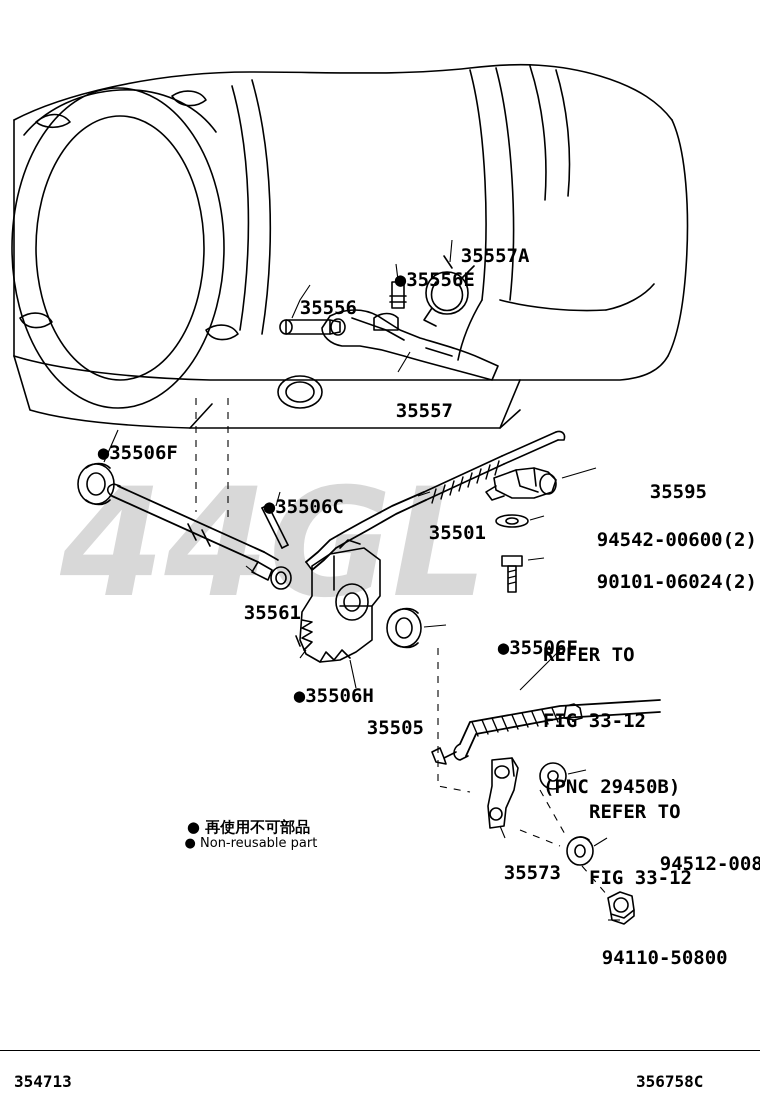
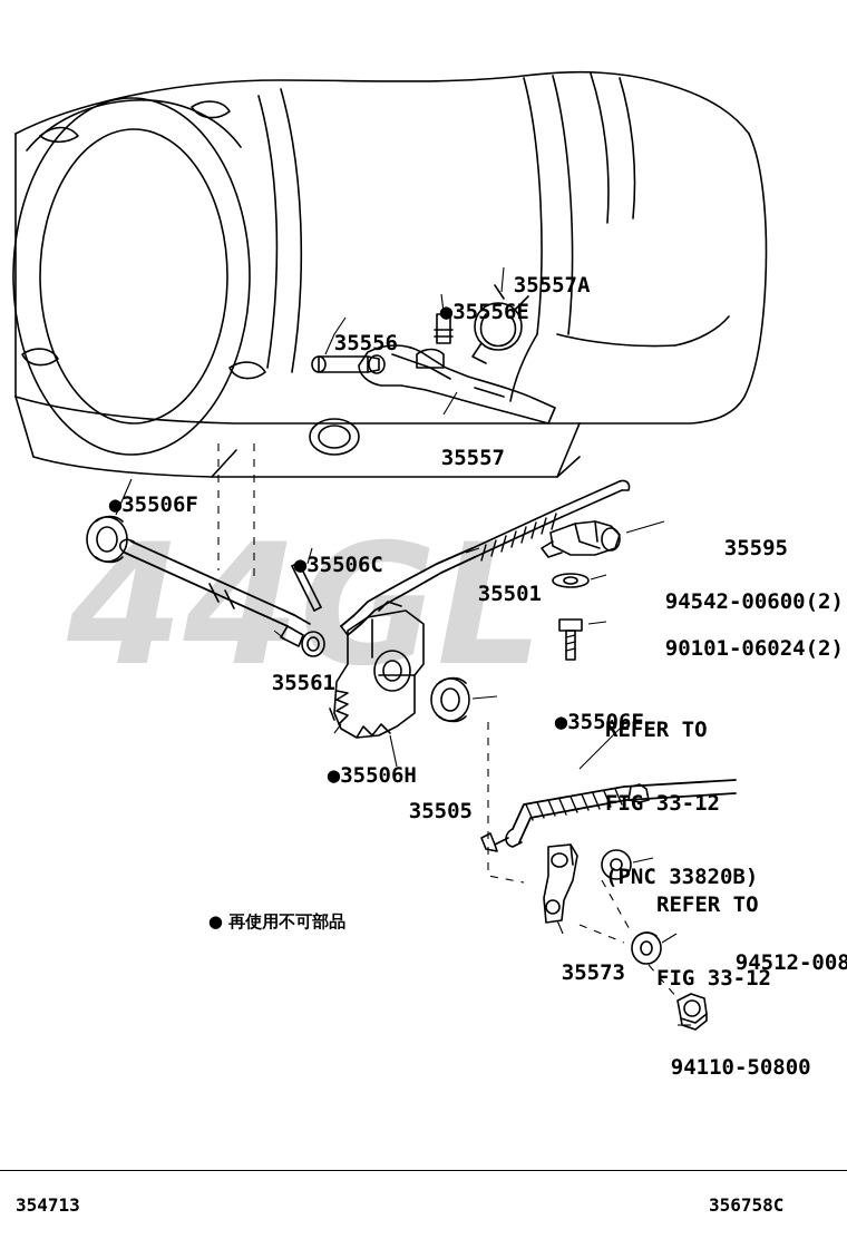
  4GL
  35556
  ●35556E
  35557A
  35557
  ●35506F
  ●35506C
  35561
  ●35506H
  35505
  35501
  35595
  94542-00600(2)
  90101-06024(2)
  ●35506F
  35573
  94512-008
  94110-50800
  REFER TO
  FIG 33-12
- (PNC 29450B)
+ (PNC 33820B)
  REFER TO
  FIG 33-12
  ● 再使用不可部品
- ● Non-reusable part
  354713
  356758C
